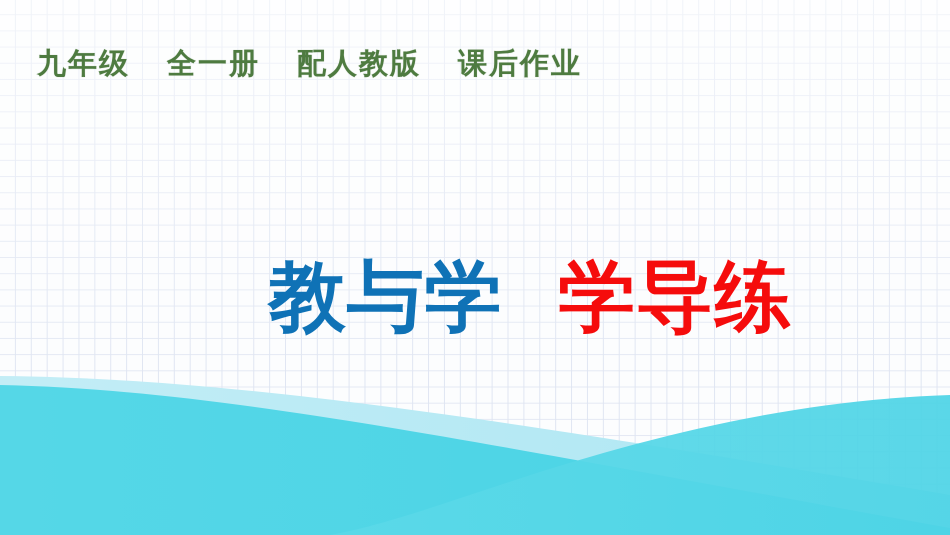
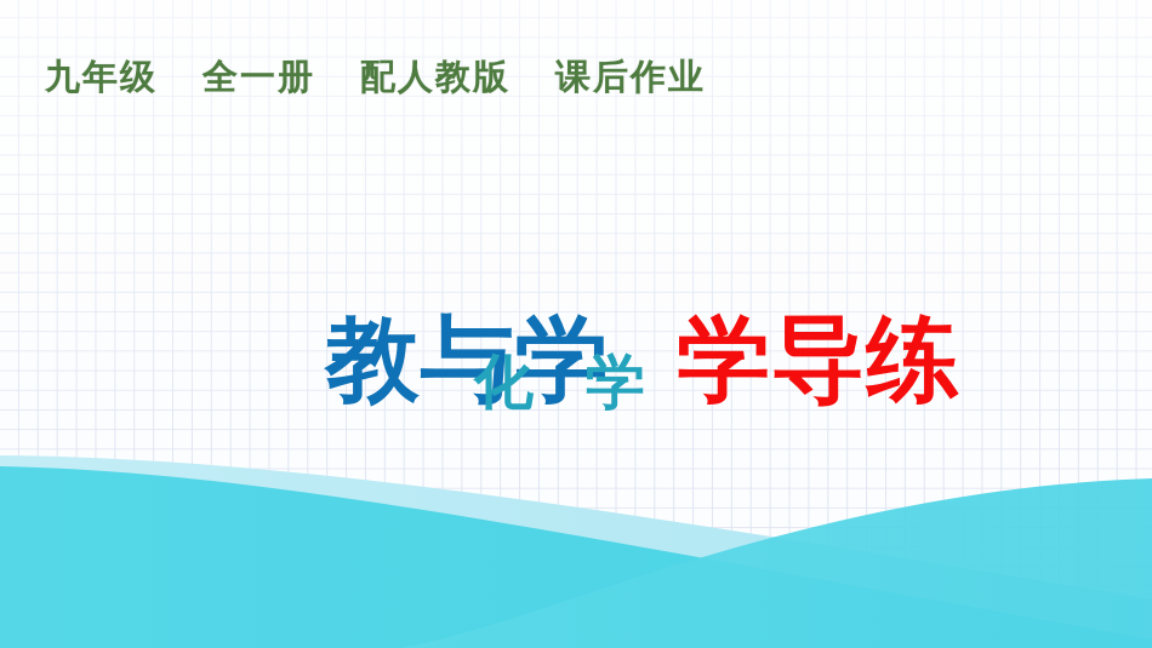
  九年级 全一册 配人教版 课后作业
  教与学 学导练
+ 化 学
